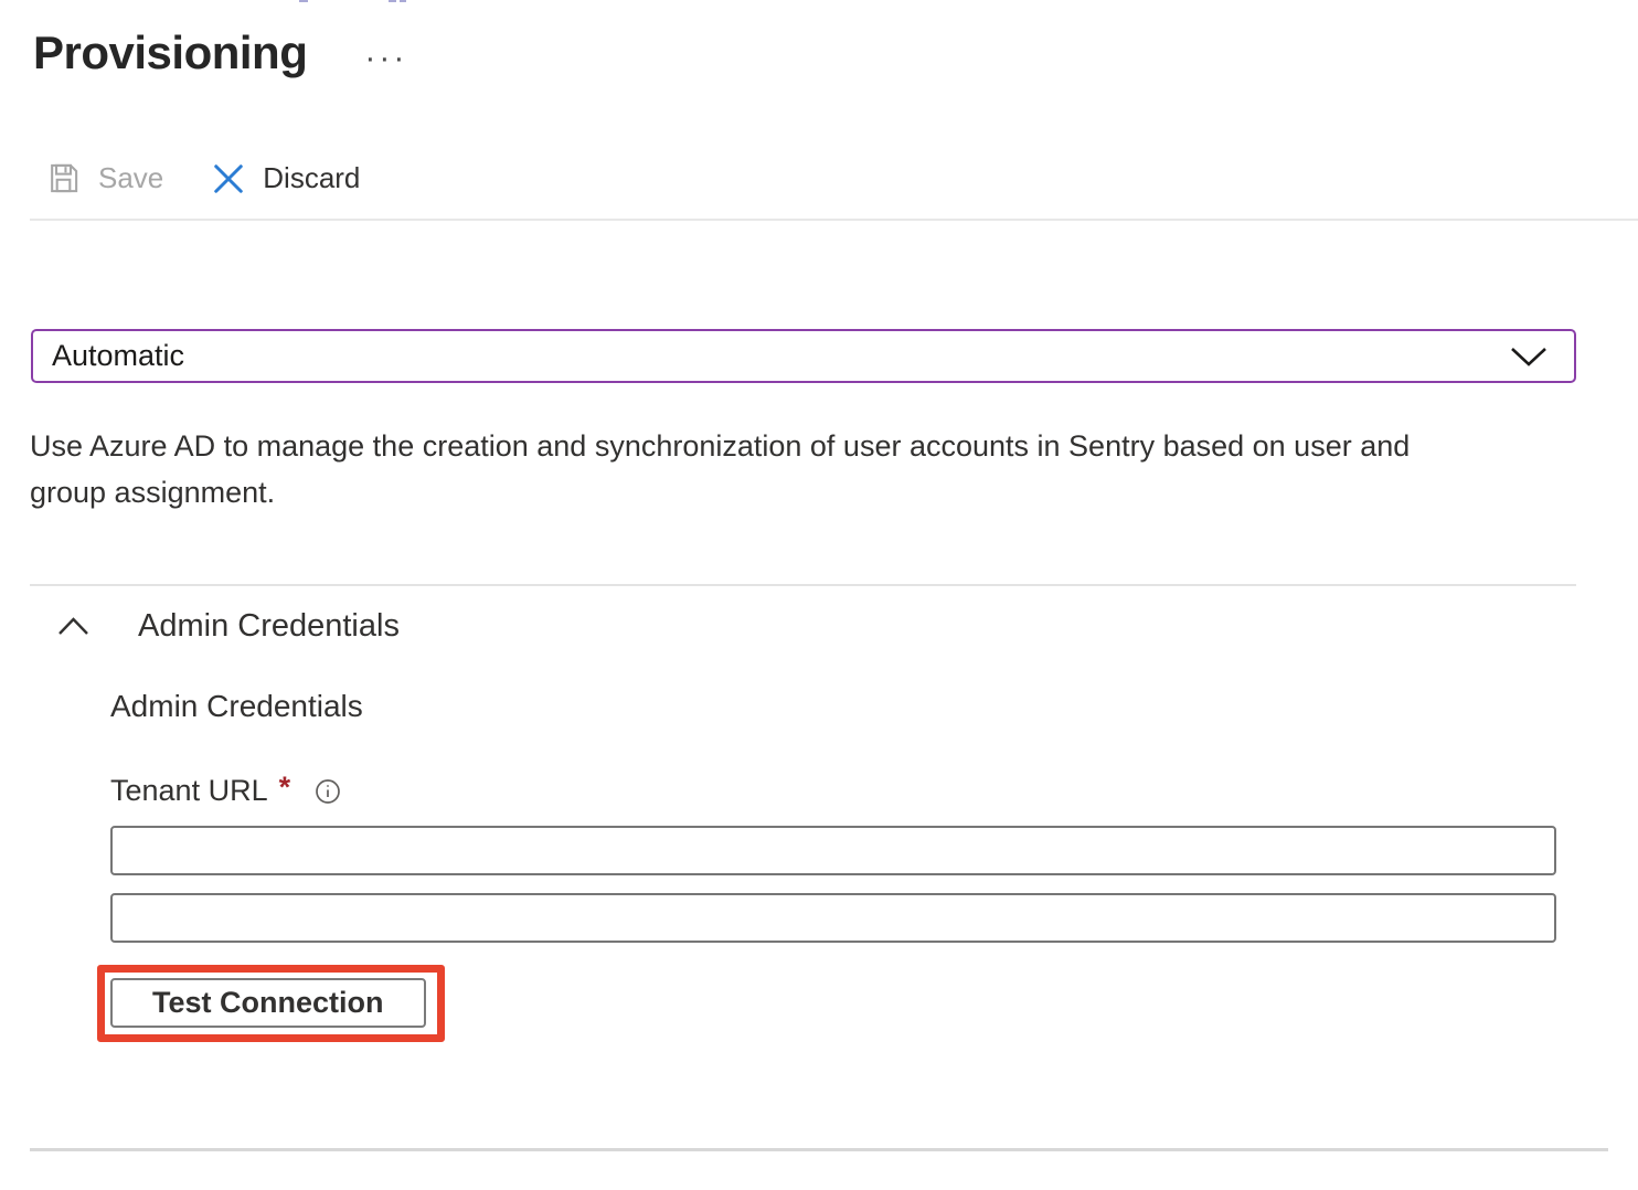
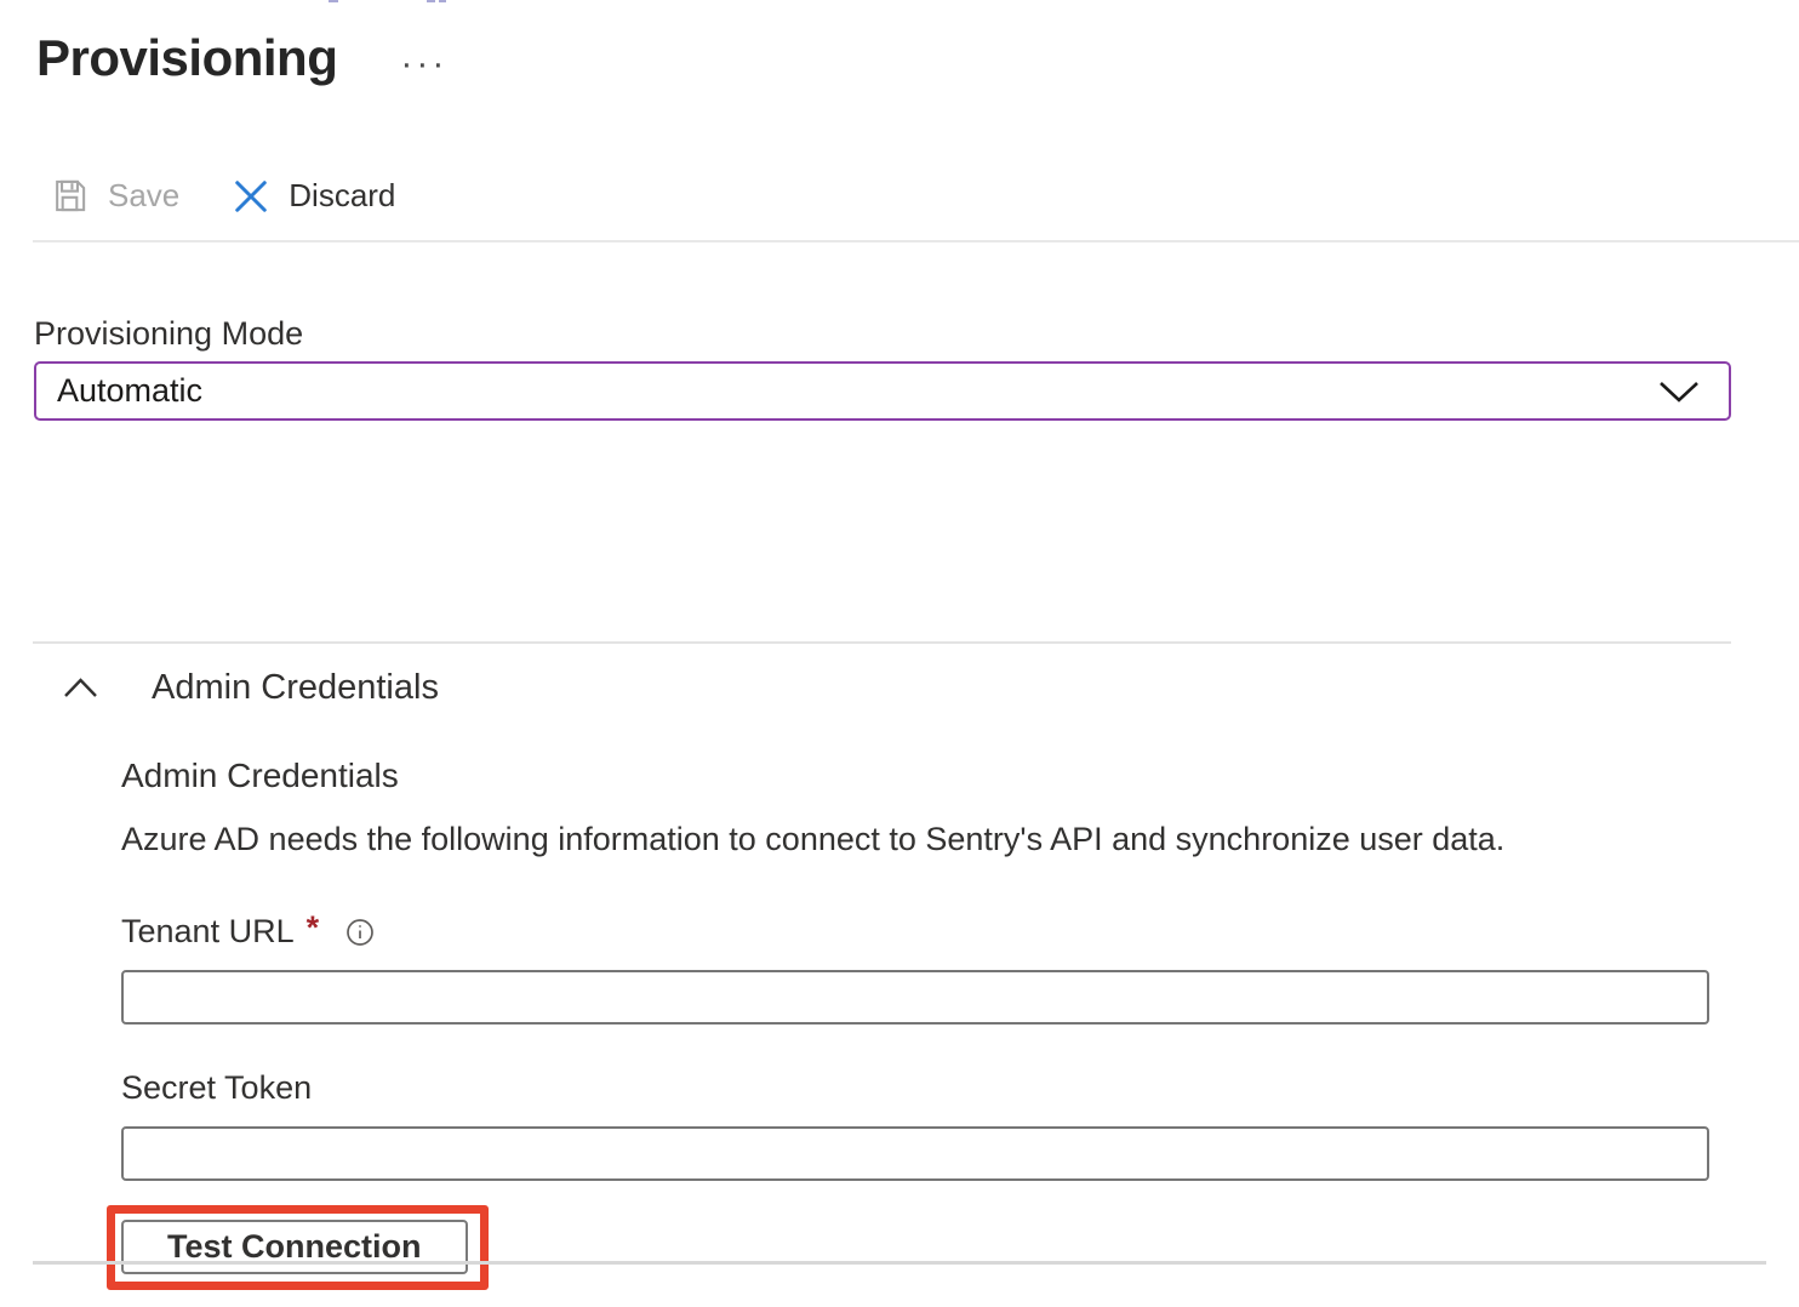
  Provisioning
  ···
  Save
  Discard
+ Provisioning Mode
  Automatic
- Use Azure AD to manage the creation and synchronization of user accounts in Sentry based on user and group assignment.
  Admin Credentials
  Admin Credentials
+ Azure AD needs the following information to connect to Sentry's API and synchronize user data.
  Tenant URL
  *
+ Secret Token
  Test Connection
